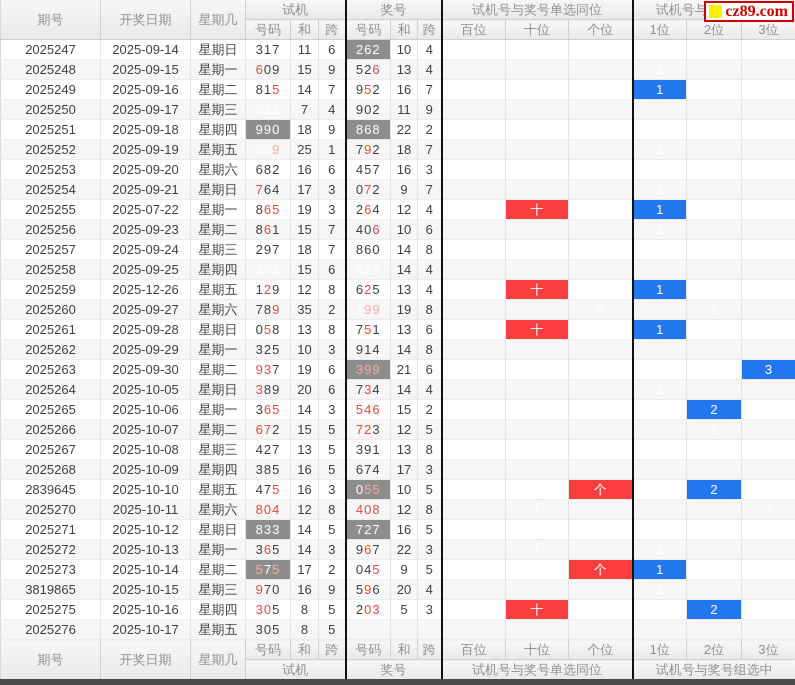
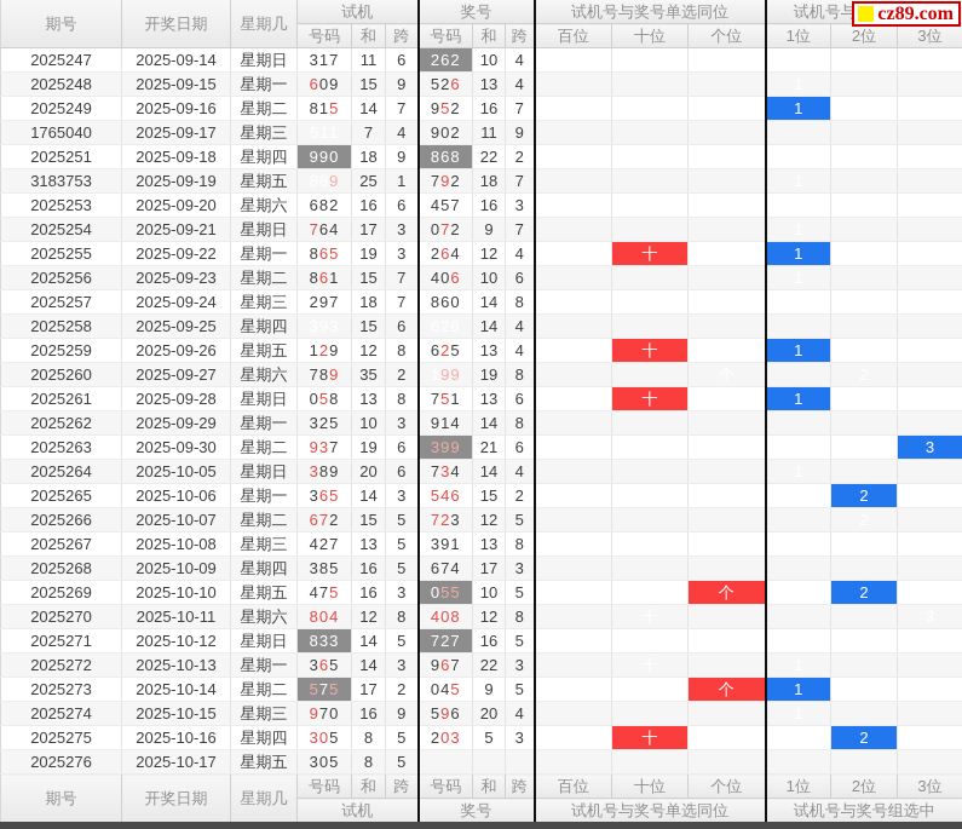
  cz89.com
  期号	开奖日期	星期几	试机	奖号	试机号与奖号单选同位	试机号与
  号码	和	跨	号码	和	跨	百位	十位	个位	1位	2位	3位
  2025247	2025-09-14	星期日	317	11	6	262	10	4
  2025248	2025-09-15	星期一	609	15	9	526	13	4
  2025249	2025-09-16	星期二	815	14	7	952	16	7				1
- 2025250	2025-09-17	星期三		7	4	902	11	9
+ 1765040	2025-09-17	星期三		7	4	902	11	9
  2025251	2025-09-18	星期四	990	18	9	868	22	2
- 2025252	2025-09-19	星期五	89	25	1	792	18	7
+ 3183753	2025-09-19	星期五	89	25	1	792	18	7
  2025253	2025-09-20	星期六	682	16	6	457	16	3
  2025254	2025-09-21	星期日	764	17	3	072	9	7
- 2025255	2025-07-22	星期一	865	19	3	264	12	4		十		1
+ 2025255	2025-09-22	星期一	865	19	3	264	12	4		十		1
  2025256	2025-09-23	星期二	861	15	7	406	10	6
  2025257	2025-09-24	星期三	297	18	7	860	14	8
  2025258	2025-09-25	星期四		15	6		14	4
- 2025259	2025-12-26	星期五	129	12	8	625	13	4		十		1
+ 2025259	2025-09-26	星期五	129	12	8	625	13	4		十		1
  2025260	2025-09-27	星期六	789	35	2	199	19	8
  2025261	2025-09-28	星期日	058	13	8	751	13	6		十		1
  2025262	2025-09-29	星期一	325	10	3	914	14	8
  2025263	2025-09-30	星期二	937	19	6	399	21	6						3
  2025264	2025-10-05	星期日	389	20	6	734	14	4
  2025265	2025-10-06	星期一	365	14	3	546	15	2					2
  2025266	2025-10-07	星期二	672	15	5	723	12	5
  2025267	2025-10-08	星期三	427	13	5	391	13	8
  2025268	2025-10-09	星期四	385	16	5	674	17	3
- 2839645	2025-10-10	星期五	475	16	3	055	10	5			个		2
+ 2025269	2025-10-10	星期五	475	16	3	055	10	5			个		2
  2025270	2025-10-11	星期六	804	12	8	408	12	8
  2025271	2025-10-12	星期日	833	14	5	727	16	5
  2025272	2025-10-13	星期一	365	14	3	967	22	3
  2025273	2025-10-14	星期二	575	17	2	045	9	5			个	1
- 3819865	2025-10-15	星期三	970	16	9	596	20	4
+ 2025274	2025-10-15	星期三	970	16	9	596	20	4
  2025275	2025-10-16	星期四	305	8	5	203	5	3		十			2
  2025276	2025-10-17	星期五	305	8	5
  期号	开奖日期	星期几	号码	和	跨	号码	和	跨	百位	十位	个位	1位	2位	3位
  试机	奖号	试机号与奖号单选同位	试机号与奖号组选中
